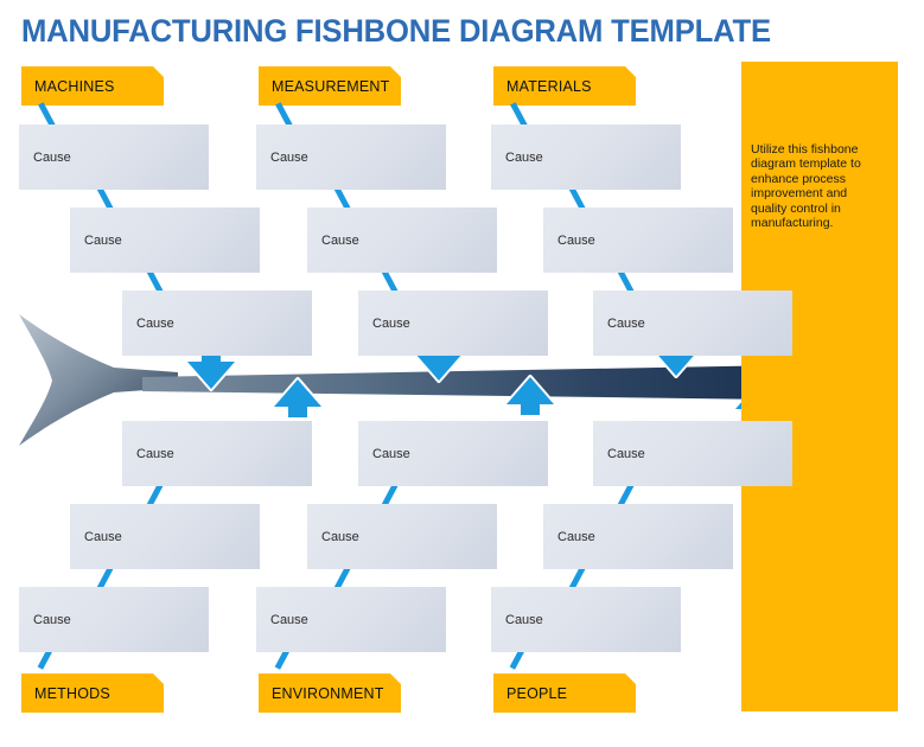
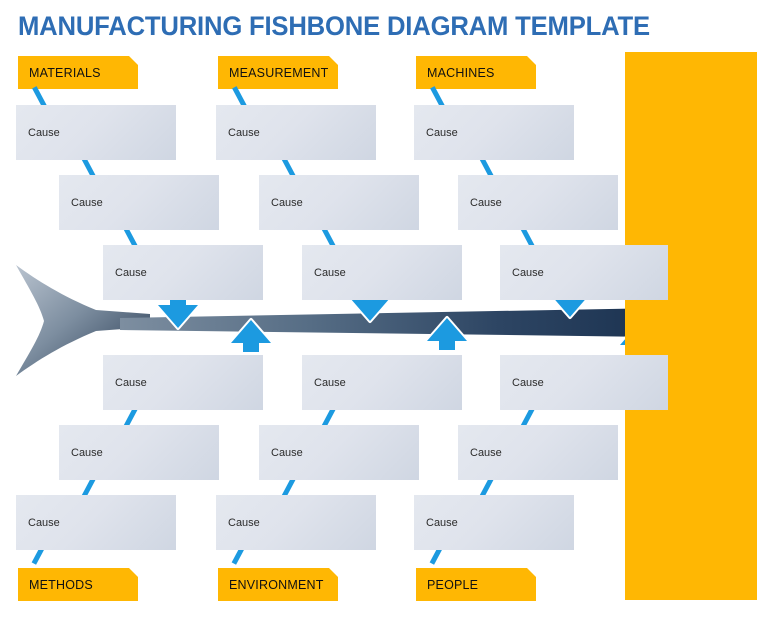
  MANUFACTURING FISHBONE DIAGRAM TEMPLATE
- Utilize this fishbone diagram template to enhance process improvement and quality control in manufacturing.
- MACHINES
+ MATERIALS
  MEASUREMENT
- MATERIALS
+ MACHINES
  METHODS
  ENVIRONMENT
  PEOPLE
  Cause
  Cause
  Cause
  Cause
  Cause
  Cause
  Cause
  Cause
  Cause
  Cause
  Cause
  Cause
  Cause
  Cause
  Cause
  Cause
  Cause
  Cause
